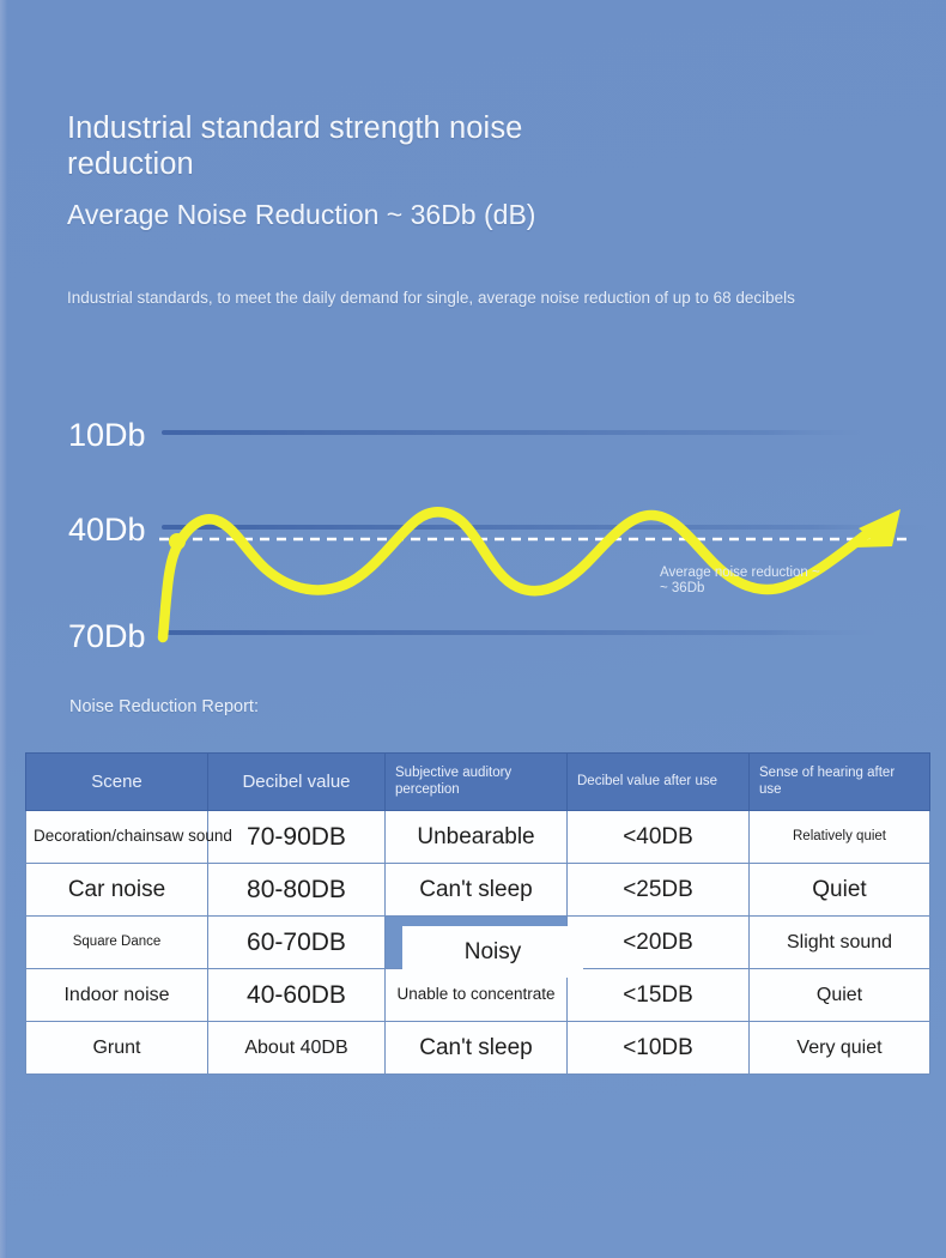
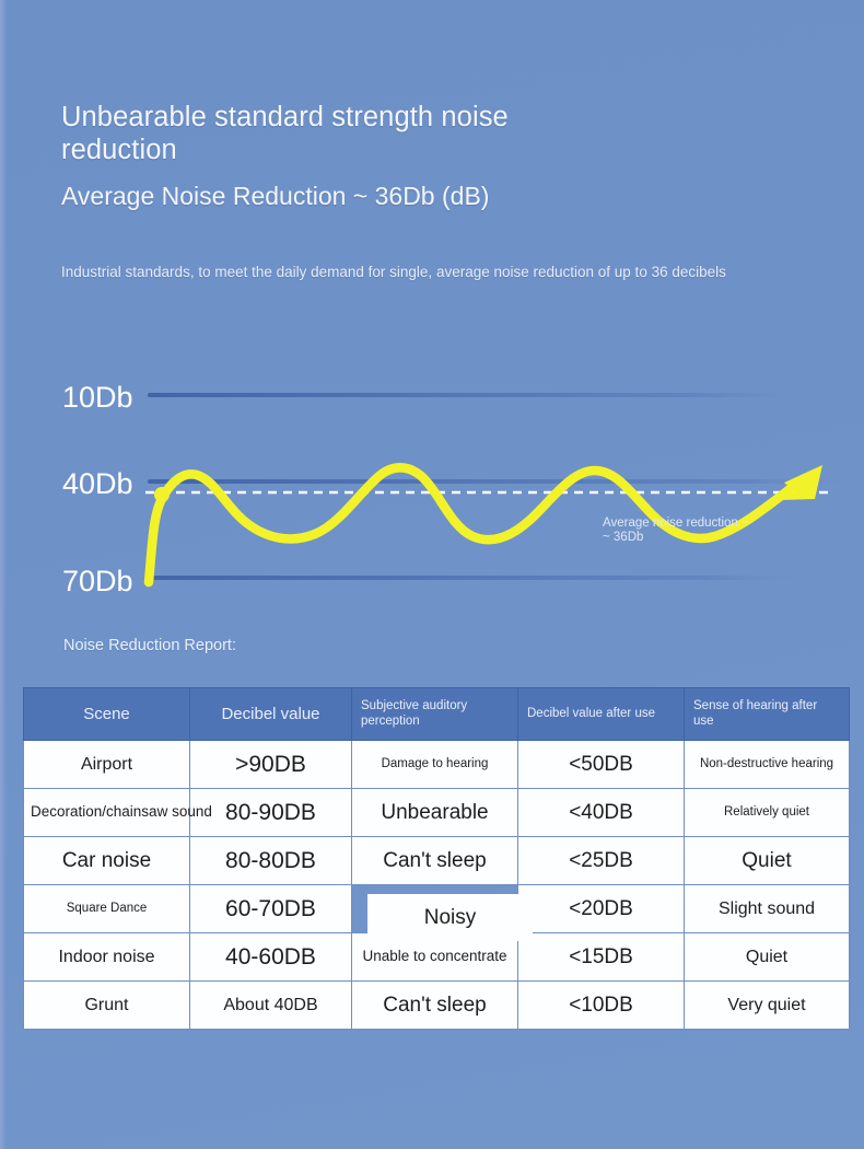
- Industrial standard strength noise reduction
+ Unbearable standard strength noise reduction
  Average Noise Reduction ~ 36Db (dB)
- Industrial standards, to meet the daily demand for single, average noise reduction of up to 68 decibels
+ Industrial standards, to meet the daily demand for single, average noise reduction of up to 36 decibels
  10Db
  40Db
  70Db
  Average noise reduction ~
  ~ 36Db
  Noise Reduction Report:
  Scene	Decibel value	Subjective auditory perception	Decibel value after use	Sense of hearing after use
+ Airport	>90DB	Damage to hearing	<50DB	Non-destructive hearing
- Decoration/chainsaw sound	70-90DB	Unbearable	<40DB	Relatively quiet
+ Decoration/chainsaw sound	80-90DB	Unbearable	<40DB	Relatively quiet
  Car noise	80-80DB	Can't sleep	<25DB	Quiet
  Square Dance	60-70DB	Noisy	<20DB	Slight sound
  Indoor noise	40-60DB	Unable to concentrate	<15DB	Quiet
  Grunt	About 40DB	Can't sleep	<10DB	Very quiet
